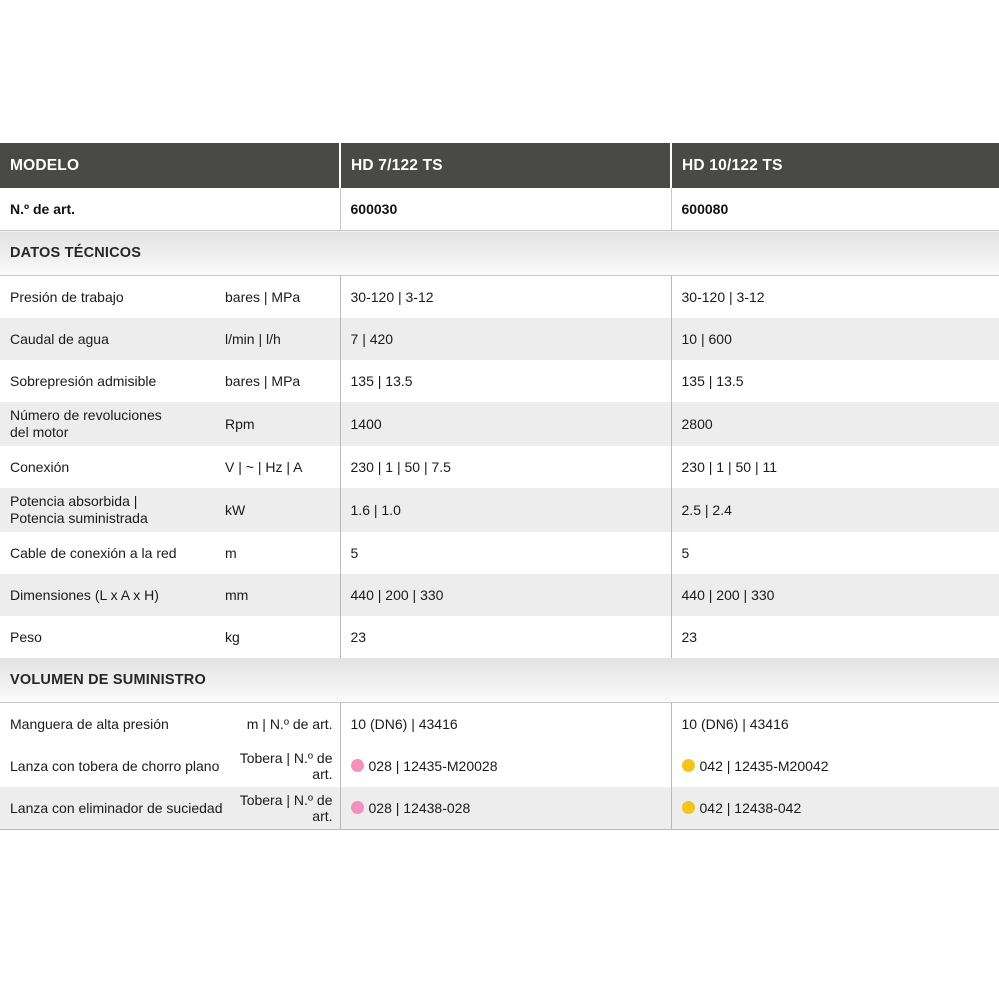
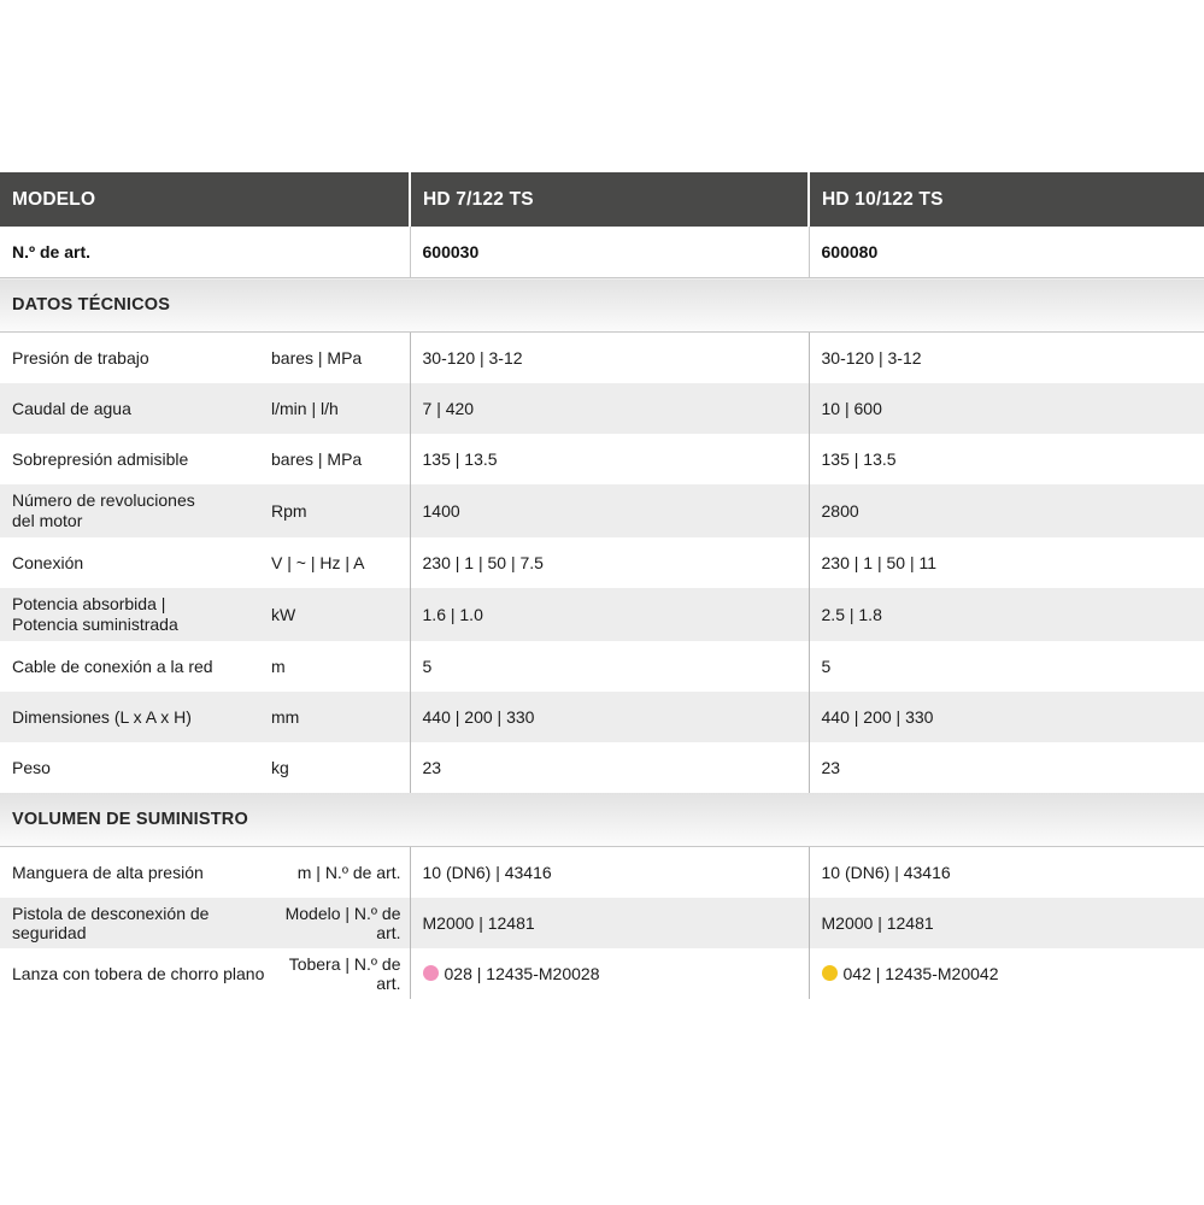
  MODELO	HD 7/122 TS	HD 10/122 TS
  N.º de art.	600030	600080
  DATOS TÉCNICOS
  Presión de trabajo	bares | MPa	30-120 | 3-12	30-120 | 3-12
  Caudal de agua	l/min | l/h	7 | 420	10 | 600
  Sobrepresión admisible	bares | MPa	135 | 13.5	135 | 13.5
  Número de revoluciones del motor	Rpm	1400	2800
  Conexión	V | ~ | Hz | A	230 | 1 | 50 | 7.5	230 | 1 | 50 | 11
- Potencia absorbida | Potencia suministrada	kW	1.6 | 1.0	2.5 | 2.4
+ Potencia absorbida | Potencia suministrada	kW	1.6 | 1.0	2.5 | 1.8
  Cable de conexión a la red	m	5	5
  Dimensiones (L x A x H)	mm	440 | 200 | 330	440 | 200 | 330
  Peso	kg	23	23
  VOLUMEN DE SUMINISTRO
  Manguera de alta presión	m | N.º de art.	10 (DN6) | 43416	10 (DN6) | 43416
+ Pistola de desconexión de seguridad	Modelo | N.º de art.	M2000 | 12481	M2000 | 12481
  Lanza con tobera de chorro plano	Tobera | N.º de art.	028 | 12435-M20028	042 | 12435-M20042
- Lanza con eliminador de suciedad	Tobera | N.º de art.	028 | 12438-028	042 | 12438-042
